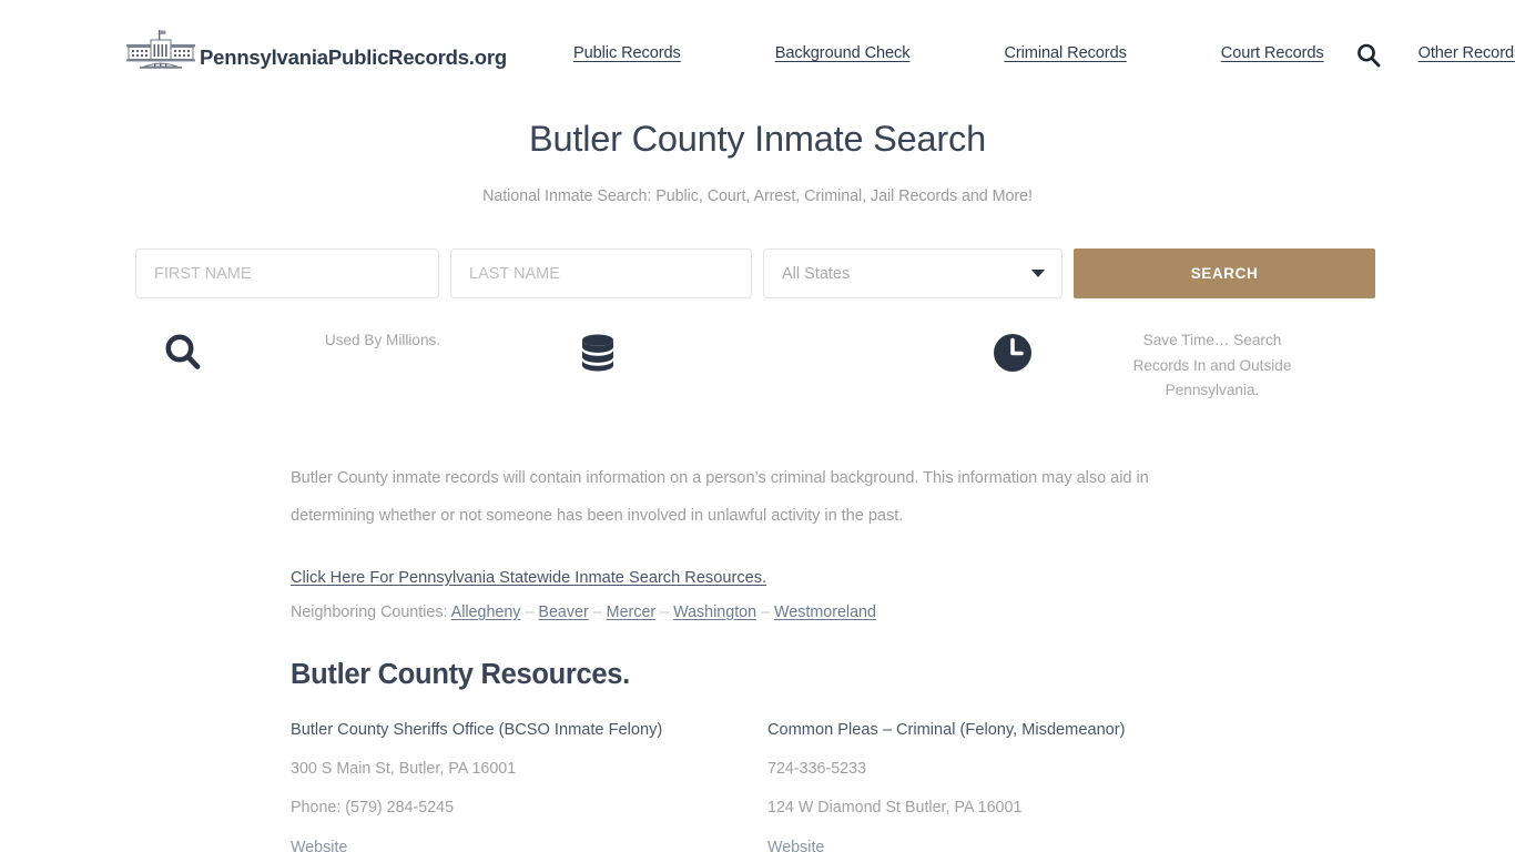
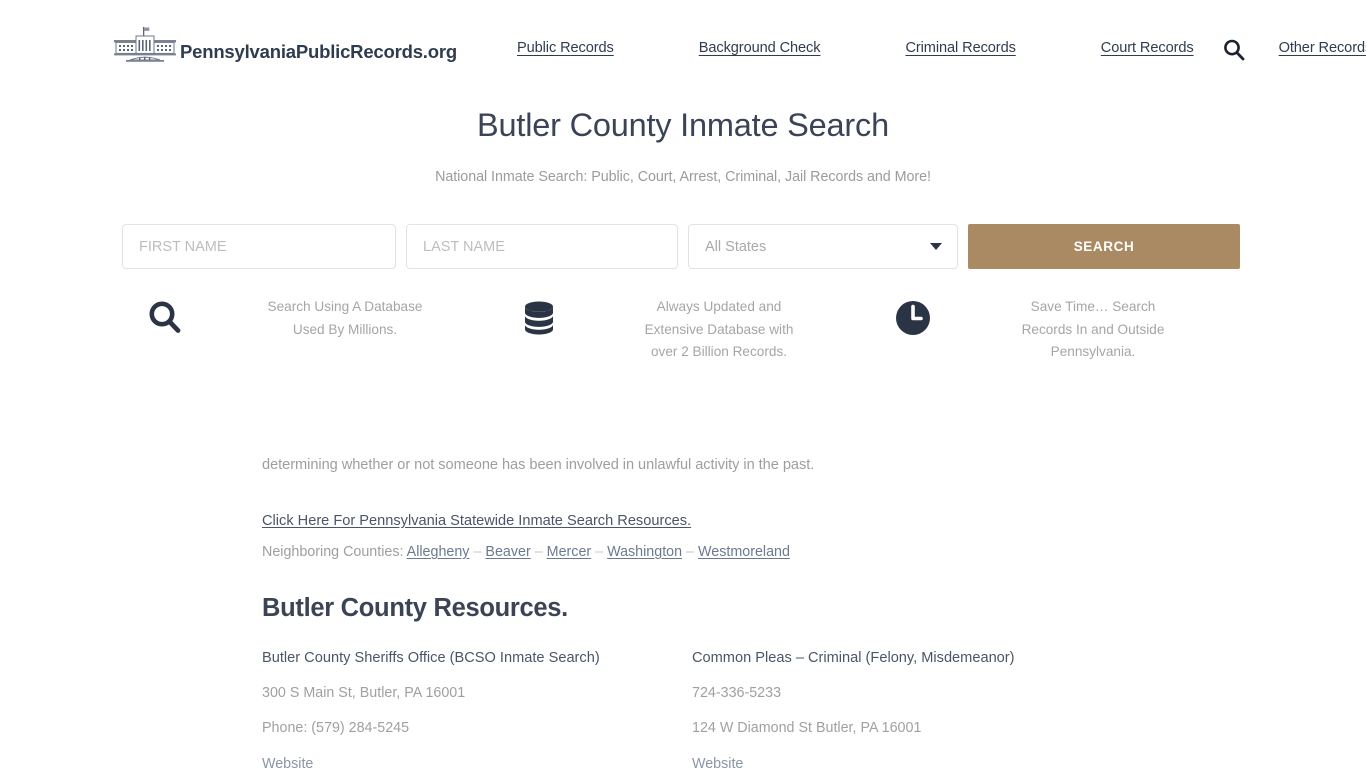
  PennsylvaniaPublicRecords.org
  Public Records
  Background Check
  Criminal Records
  Court Records
  Other Record
  Butler County Inmate Search
  National Inmate Search: Public, Court, Arrest, Criminal, Jail Records and More!
  FIRST NAME
  LAST NAME
  All States
  SEARCH
+ Search Using A Database
  Used By Millions.
+ Always Updated and
+ Extensive Database with
+ over 2 Billion Records.
  Save Time… Search
  Records In and Outside
  Pennsylvania.
- Butler County inmate records will contain information on a person’s criminal background. This information may also aid in
  determining whether or not someone has been involved in unlawful activity in the past.
  Click Here For Pennsylvania Statewide Inmate Search Resources.
  Neighboring Counties: Allegheny – Beaver – Mercer – Washington – Westmoreland
  Butler County Resources.
- Butler County Sheriffs Office (BCSO Inmate Felony)
+ Butler County Sheriffs Office (BCSO Inmate Search)
  300 S Main St, Butler, PA 16001
  Phone: (579) 284-5245
  Website
  Common Pleas – Criminal (Felony, Misdemeanor)
  724-336-5233
  124 W Diamond St Butler, PA 16001
  Website
